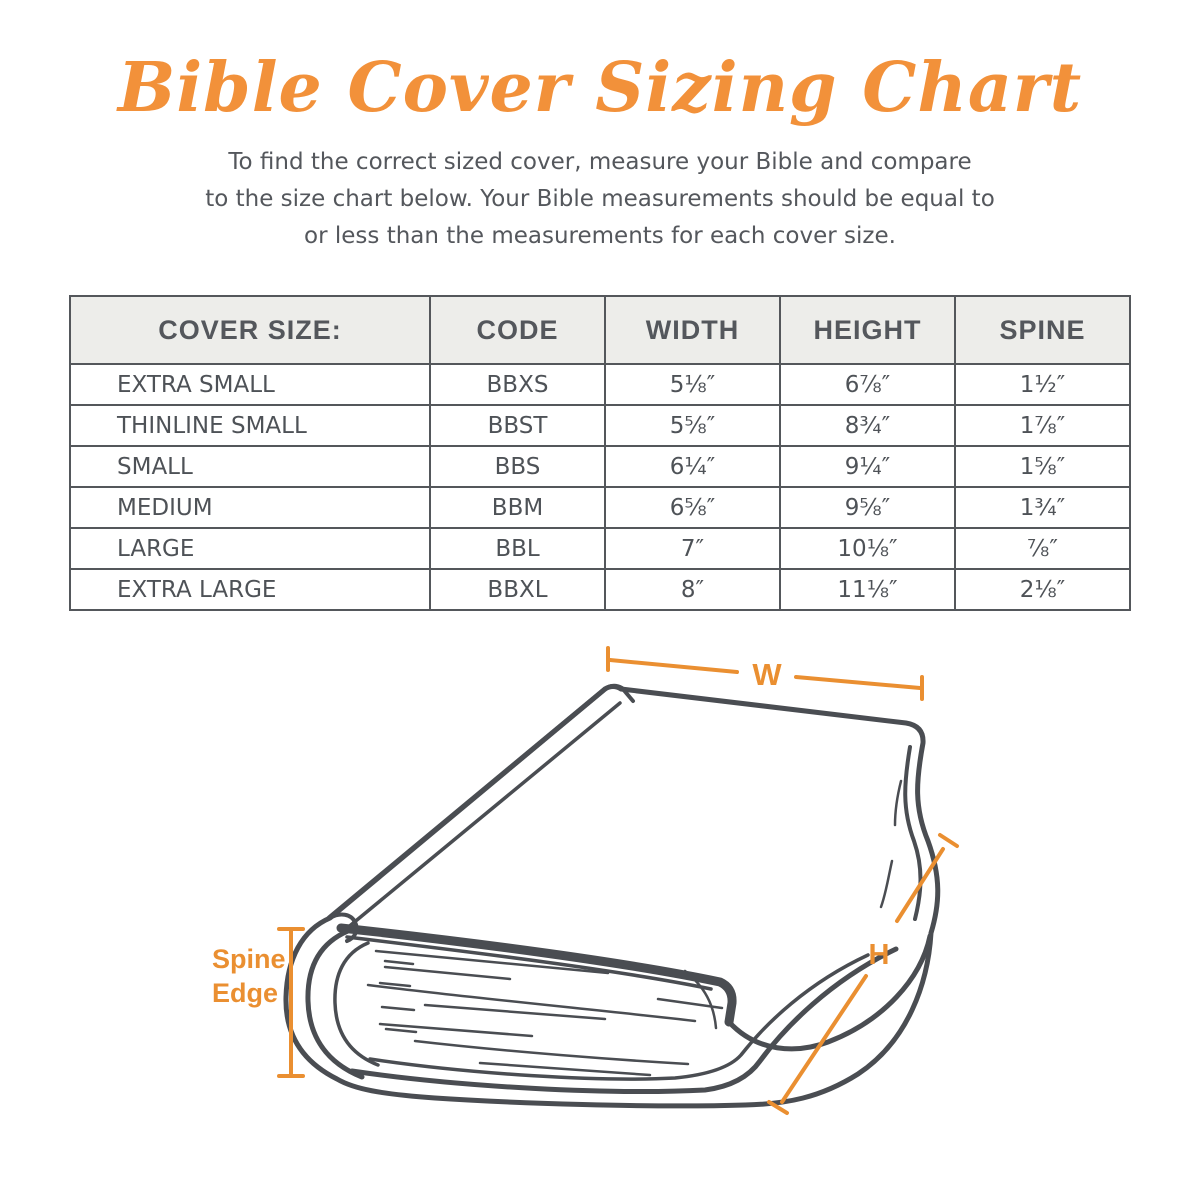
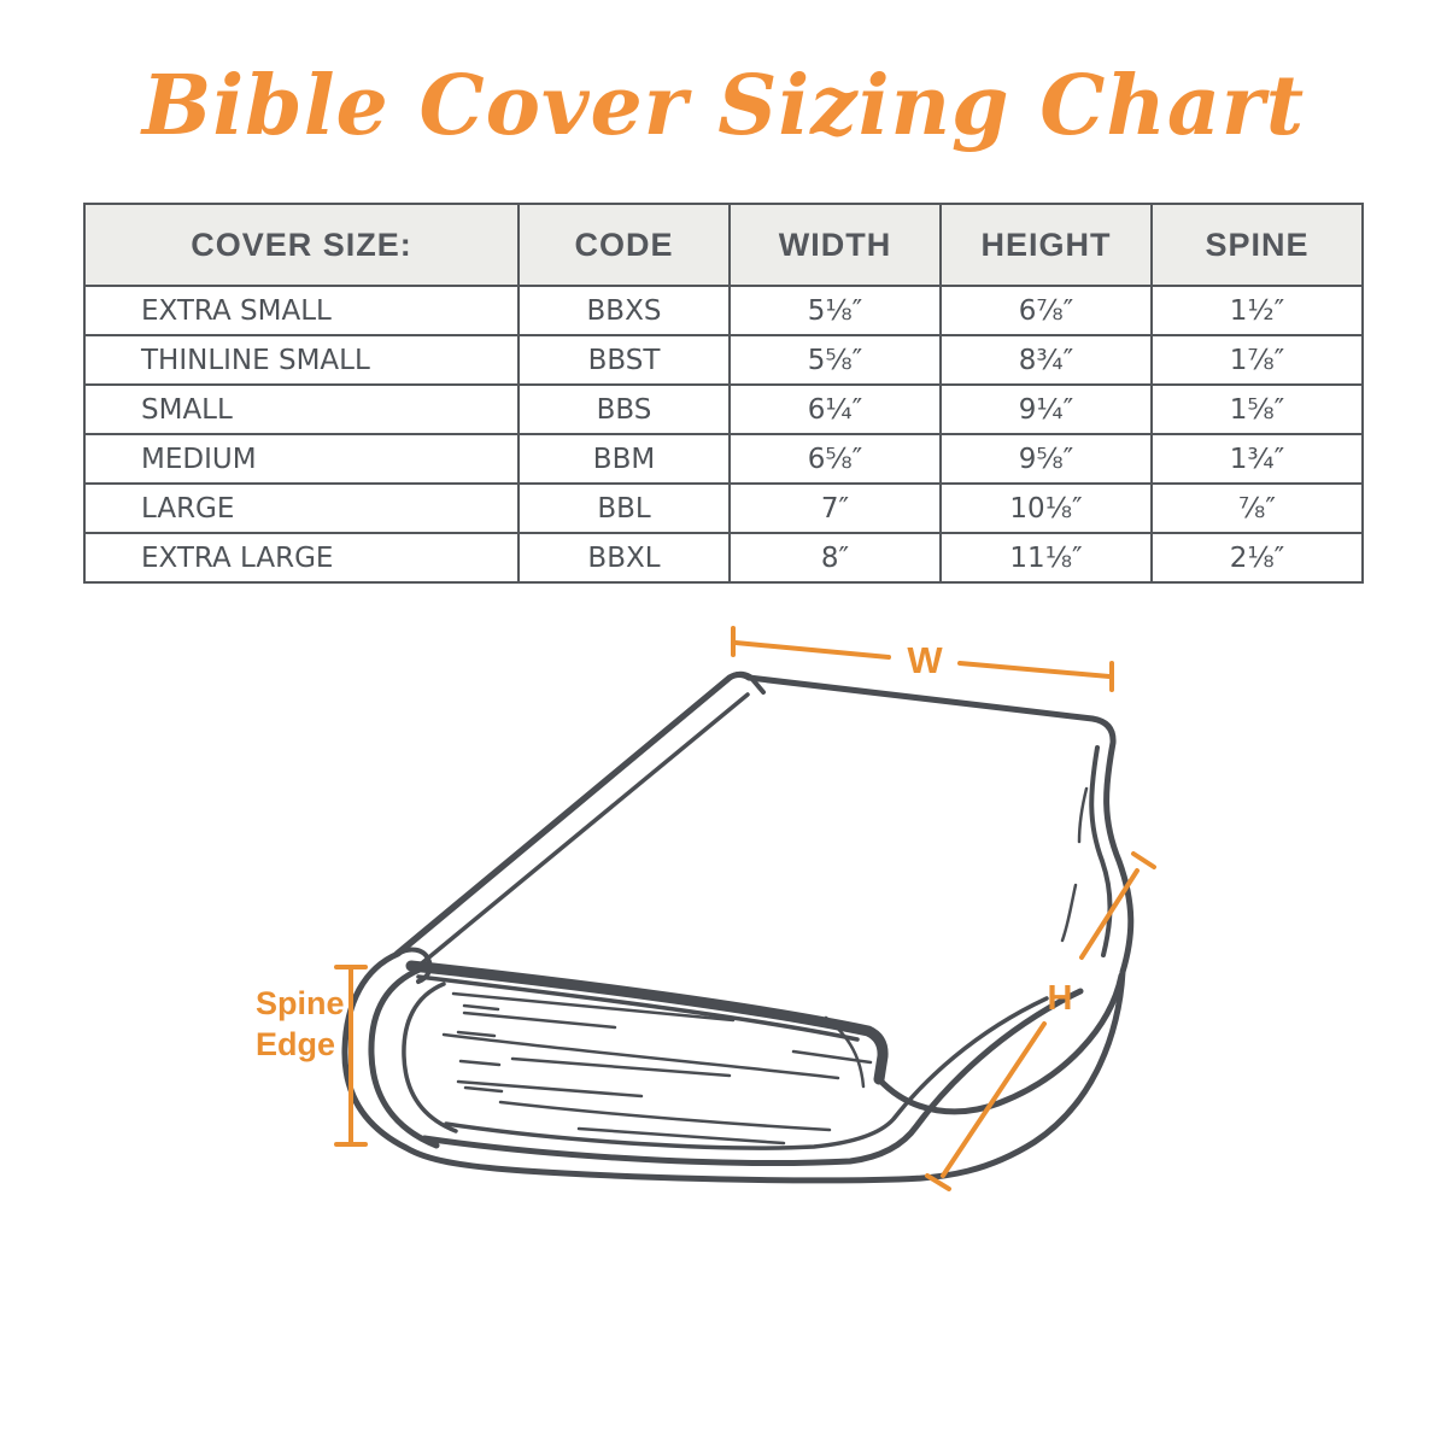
  Bible Cover Sizing Chart
- To find the correct sized cover, measure your Bible and compare
- to the size chart below. Your Bible measurements should be equal to
- or less than the measurements for each cover size.
  COVER SIZE:	CODE	WIDTH	HEIGHT	SPINE
  EXTRA SMALL	BBXS	5⅛″	6⅞″	1½″
  THINLINE SMALL	BBST	5⅝″	8¾″	1⅞″
  SMALL	BBS	6¼″	9¼″	1⅝″
  MEDIUM	BBM	6⅝″	9⅝″	1¾″
  LARGE	BBL	7″	10⅛″	⅞″
  EXTRA LARGE	BBXL	8″	11⅛″	2⅛″
  W
  H
  Spine
  Edge
